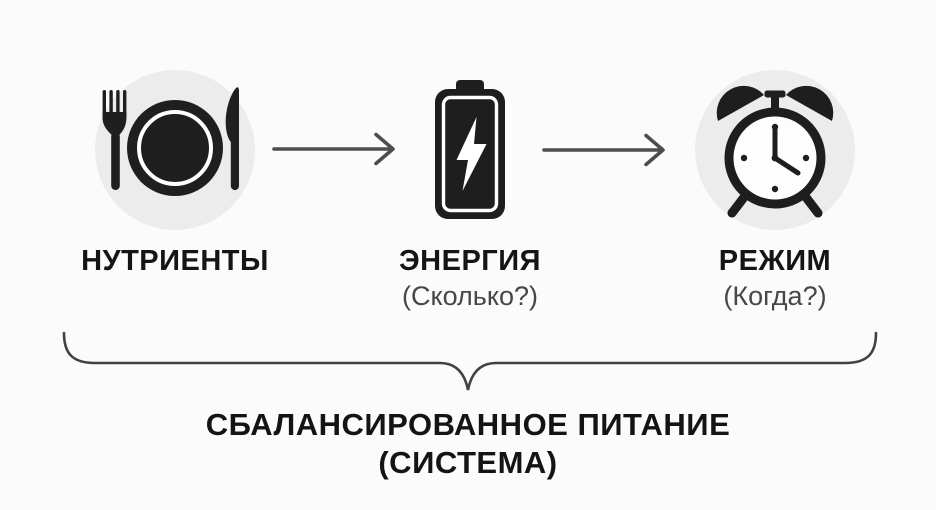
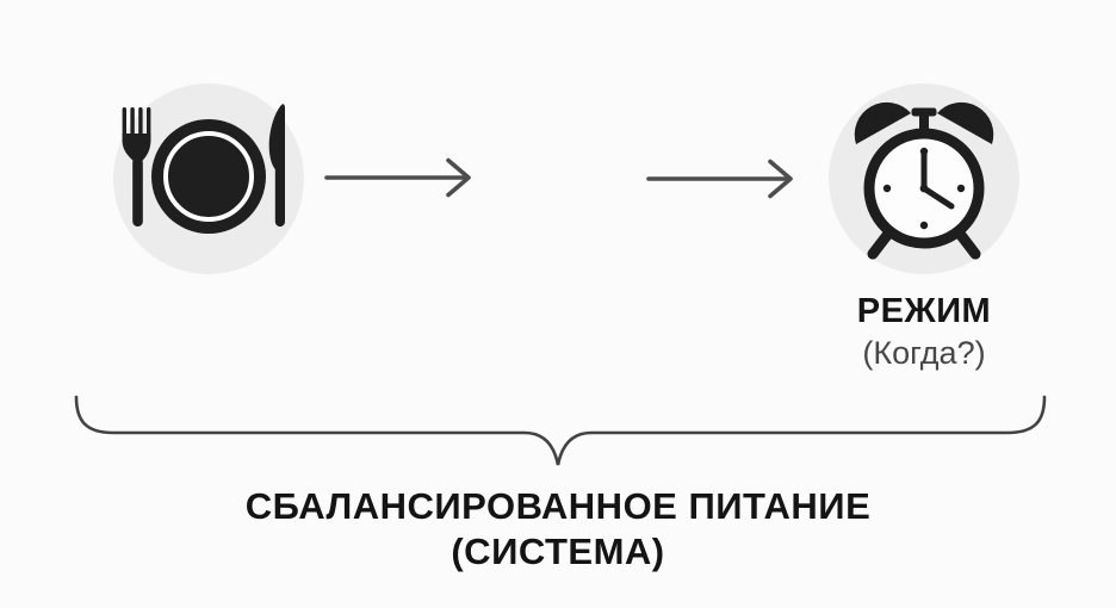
- НУТРИЕНТЫ
- ЭНЕРГИЯ
- (Сколько?)
  РЕЖИМ
  (Когда?)
  СБАЛАНСИРОВАННОЕ ПИТАНИЕ
  (СИСТЕМА)
